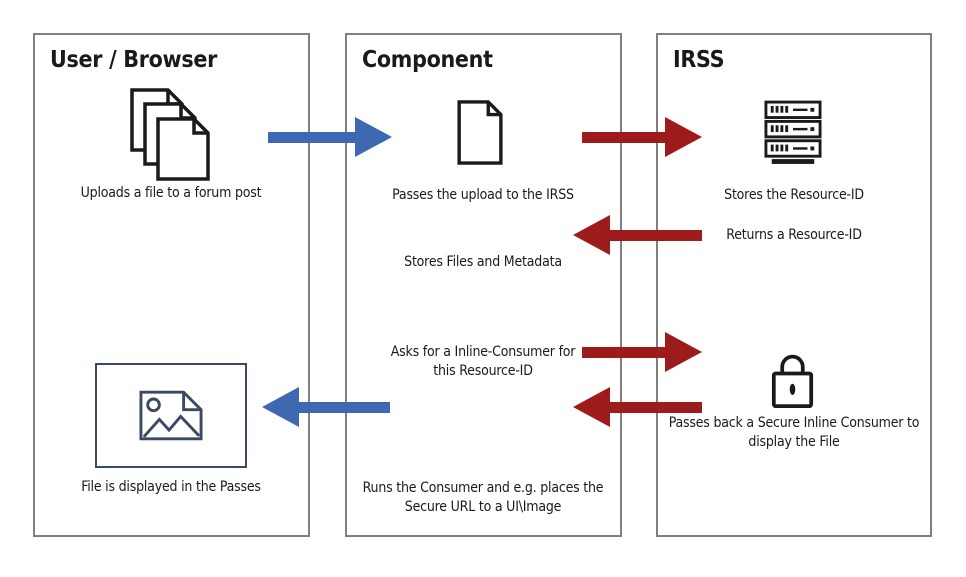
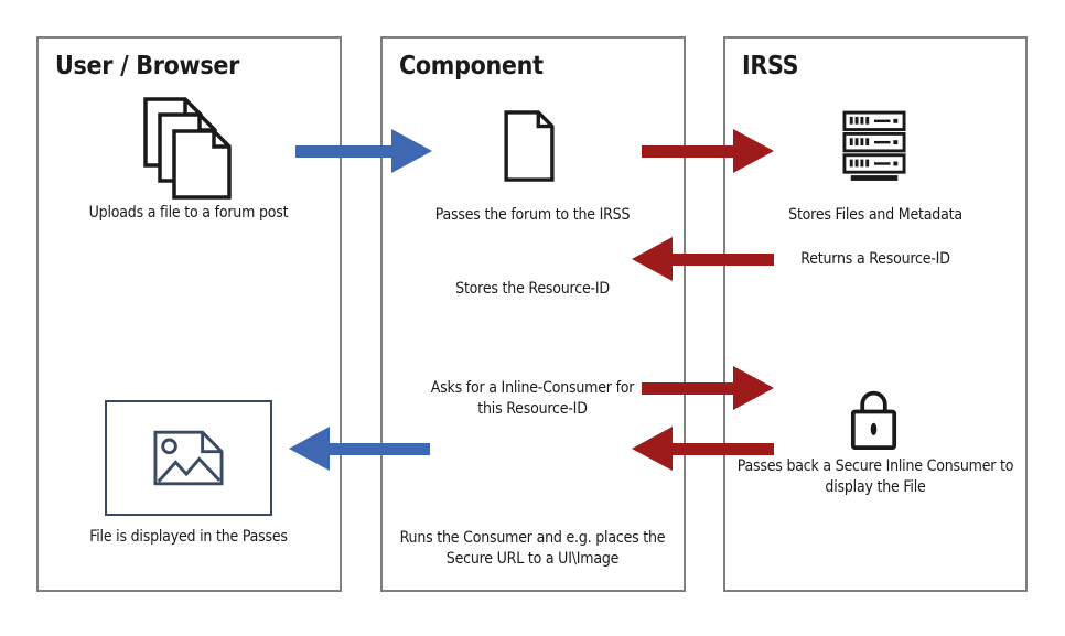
  User / Browser
  Component
  IRSS
  Uploads a file to a forum post
  File is displayed in the Passes
- Passes the upload to the IRSS
+ Passes the forum to the IRSS
- Stores Files and Metadata
+ Stores the Resource-ID
  Asks for a Inline-Consumer for
  this Resource-ID
  Runs the Consumer and e.g. places the
  Secure URL to a UI\Image
- Stores the Resource-ID
+ Stores Files and Metadata
  Returns a Resource-ID
  Passes back a Secure Inline Consumer to
  display the File
